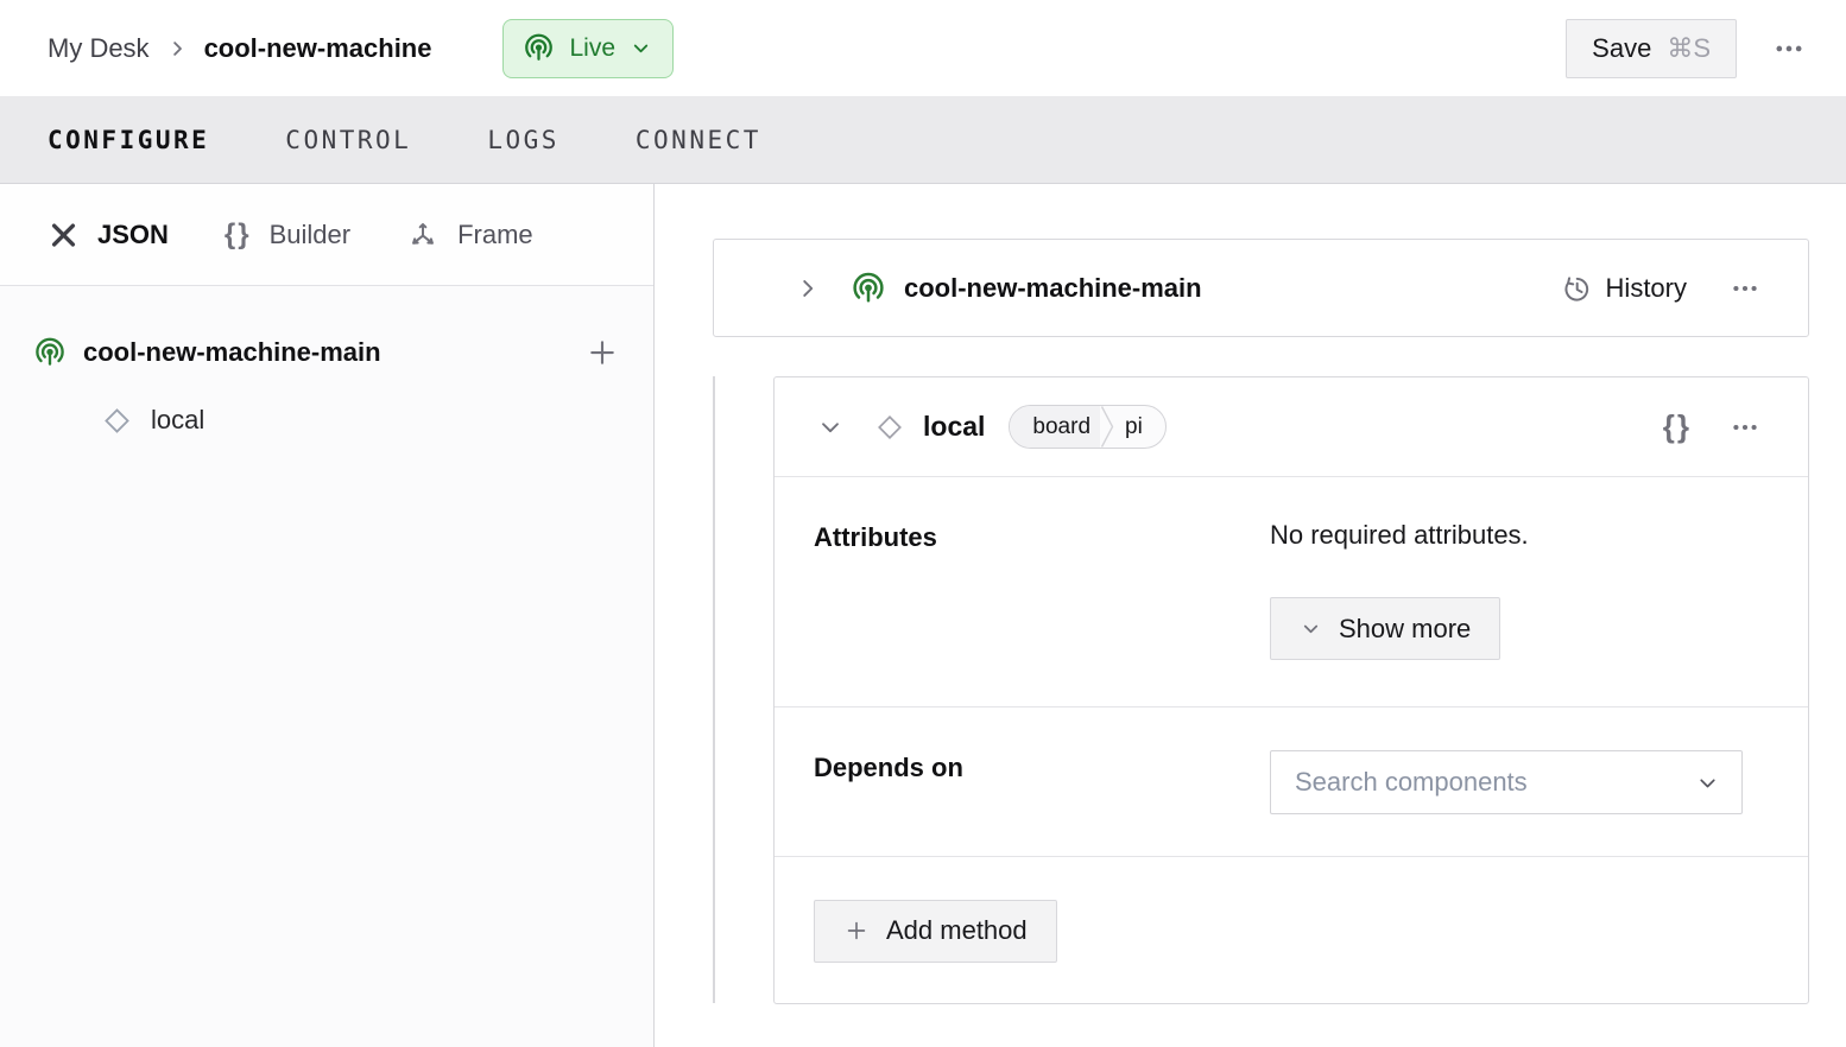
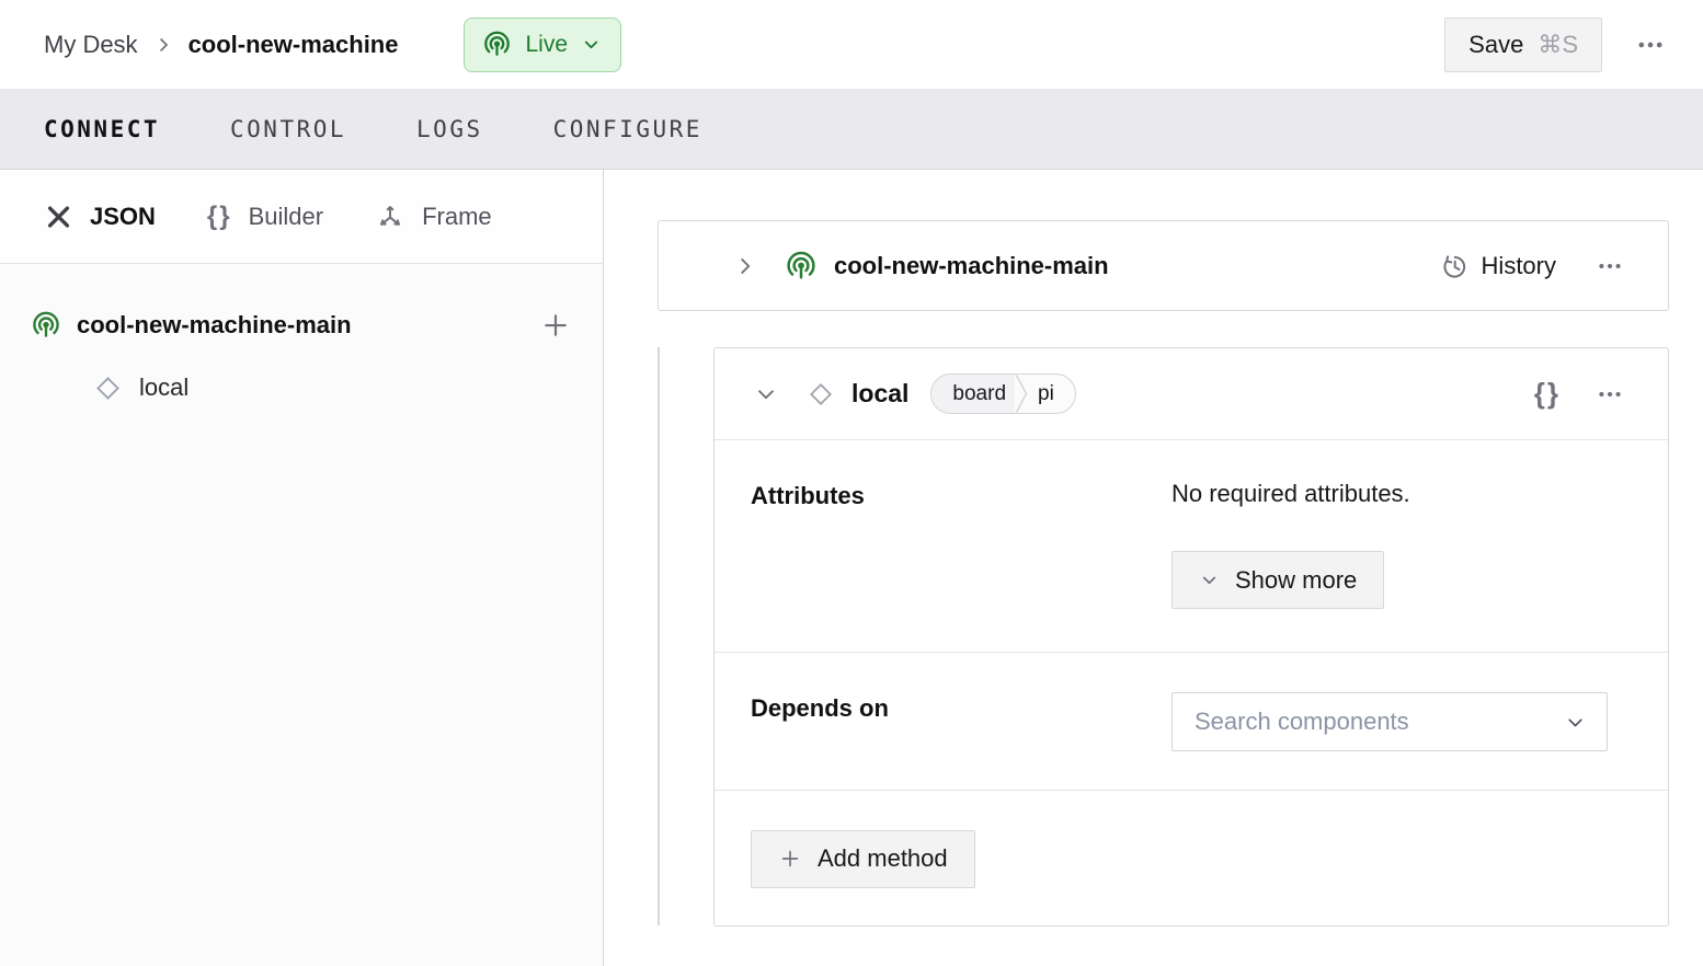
  My Desk
  cool-new-machine
  Live
  Save
  ⌘S
- CONFIGURE
+ CONNECT
  CONTROL
  LOGS
- CONNECT
+ CONFIGURE
  JSON
  {}
  Builder
  Frame
  cool-new-machine-main
  local
  cool-new-machine-main
  History
  local
  board
  pi
  {}
  Attributes
  No required attributes.
  Show more
  Depends on
  Search components
  Add method
